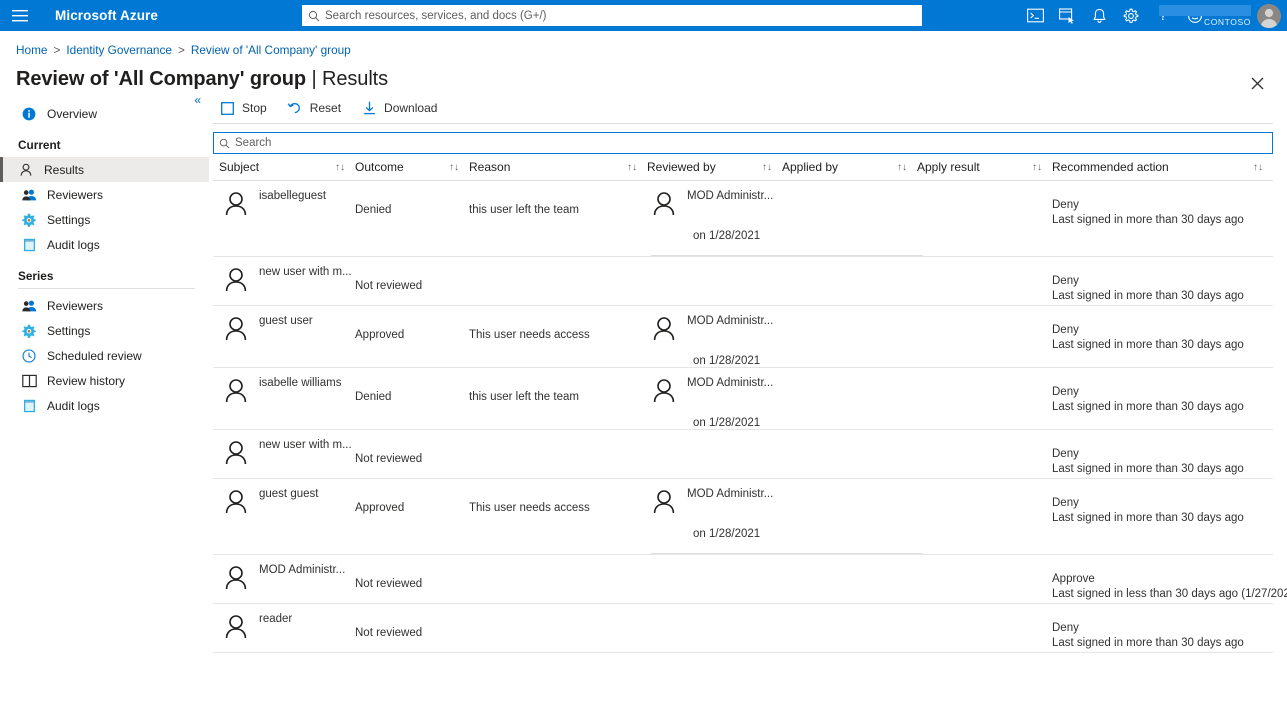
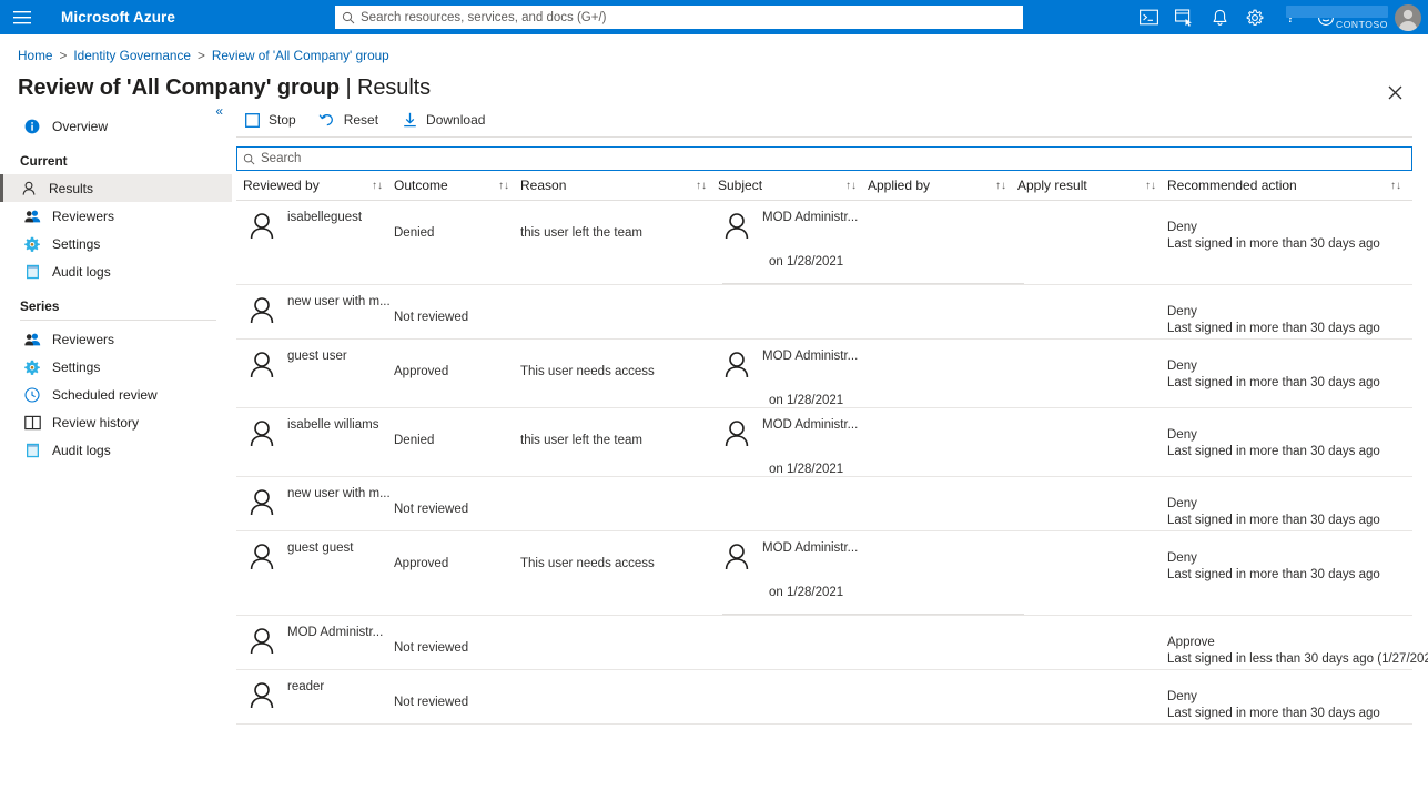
  Microsoft Azure
  Search resources, services, and docs (G+/)
  CONTOSO
  Home
  >
  Identity Governance
  >
  Review of 'All Company' group
  Review of 'All Company' group | Results
  «
  Overview
  Current
  Results
  Reviewers
  Settings
  Audit logs
  Series
  Reviewers
  Settings
  Scheduled review
  Review history
  Audit logs
  Stop
  Reset
  Download
  Search
- Subject
+ Reviewed by
  ↑↓
  Outcome
  ↑↓
  Reason
  ↑↓
- Reviewed by
+ Subject
  ↑↓
  Applied by
  ↑↓
  Apply result
  ↑↓
  Recommended action
  ↑↓
  isabelleguest
  Denied
  this user left the team
  MOD Administr...
  on 1/28/2021
  Deny
  Last signed in more than 30 days ago
  new user with m...
  Not reviewed
  Deny
  Last signed in more than 30 days ago
  guest user
  Approved
  This user needs access
  MOD Administr...
  on 1/28/2021
  Deny
  Last signed in more than 30 days ago
  isabelle williams
  Denied
  this user left the team
  MOD Administr...
  on 1/28/2021
  Deny
  Last signed in more than 30 days ago
  new user with m...
  Not reviewed
  Deny
  Last signed in more than 30 days ago
  guest guest
  Approved
  This user needs access
  MOD Administr...
  on 1/28/2021
  Deny
  Last signed in more than 30 days ago
  MOD Administr...
  Not reviewed
  Approve
  Last signed in less than 30 days ago (1/27/20
  reader
  Not reviewed
  Deny
  Last signed in more than 30 days ago
